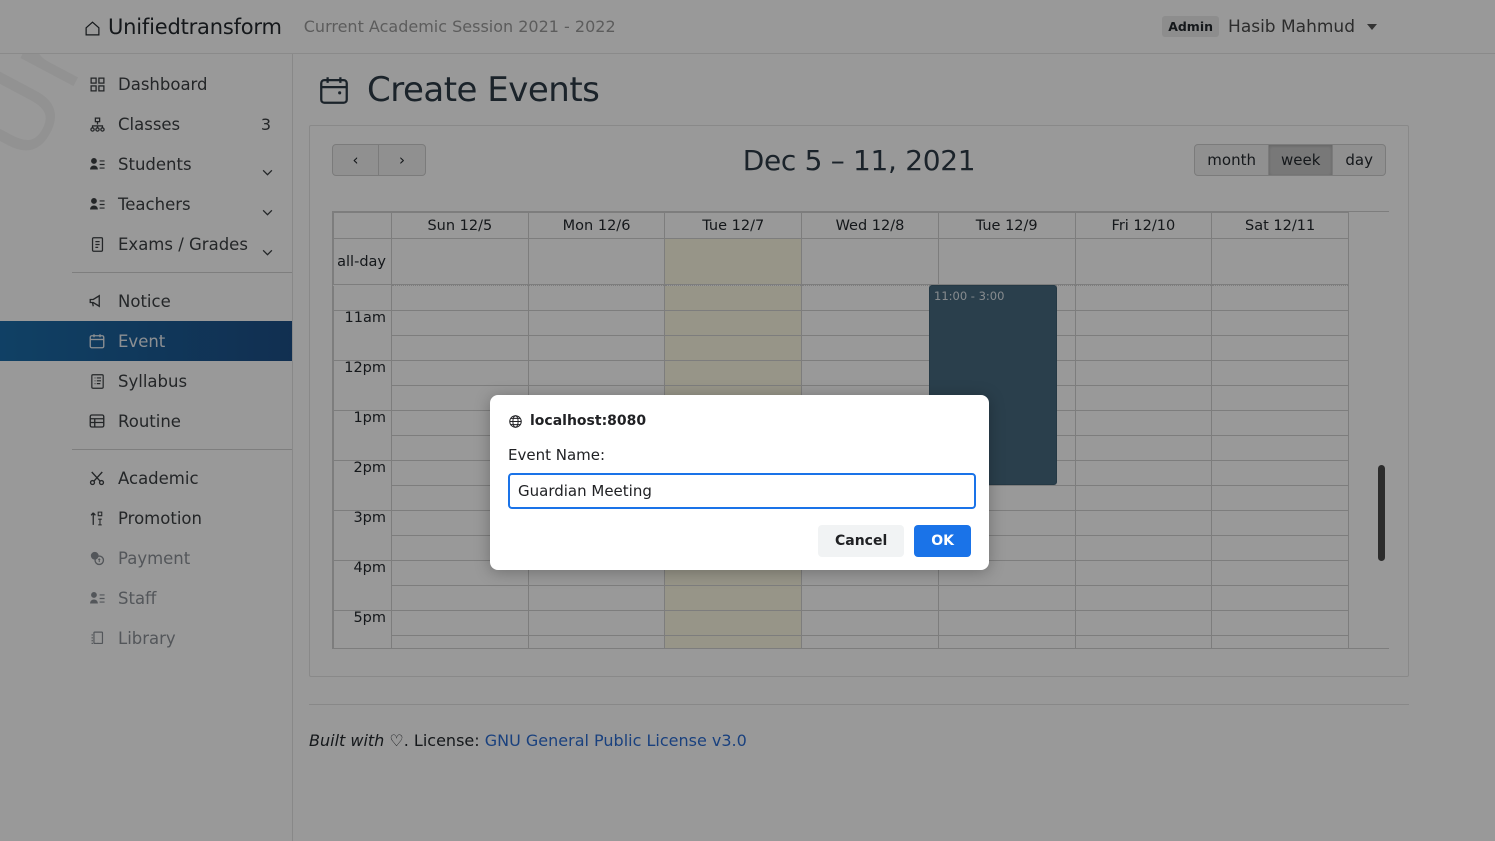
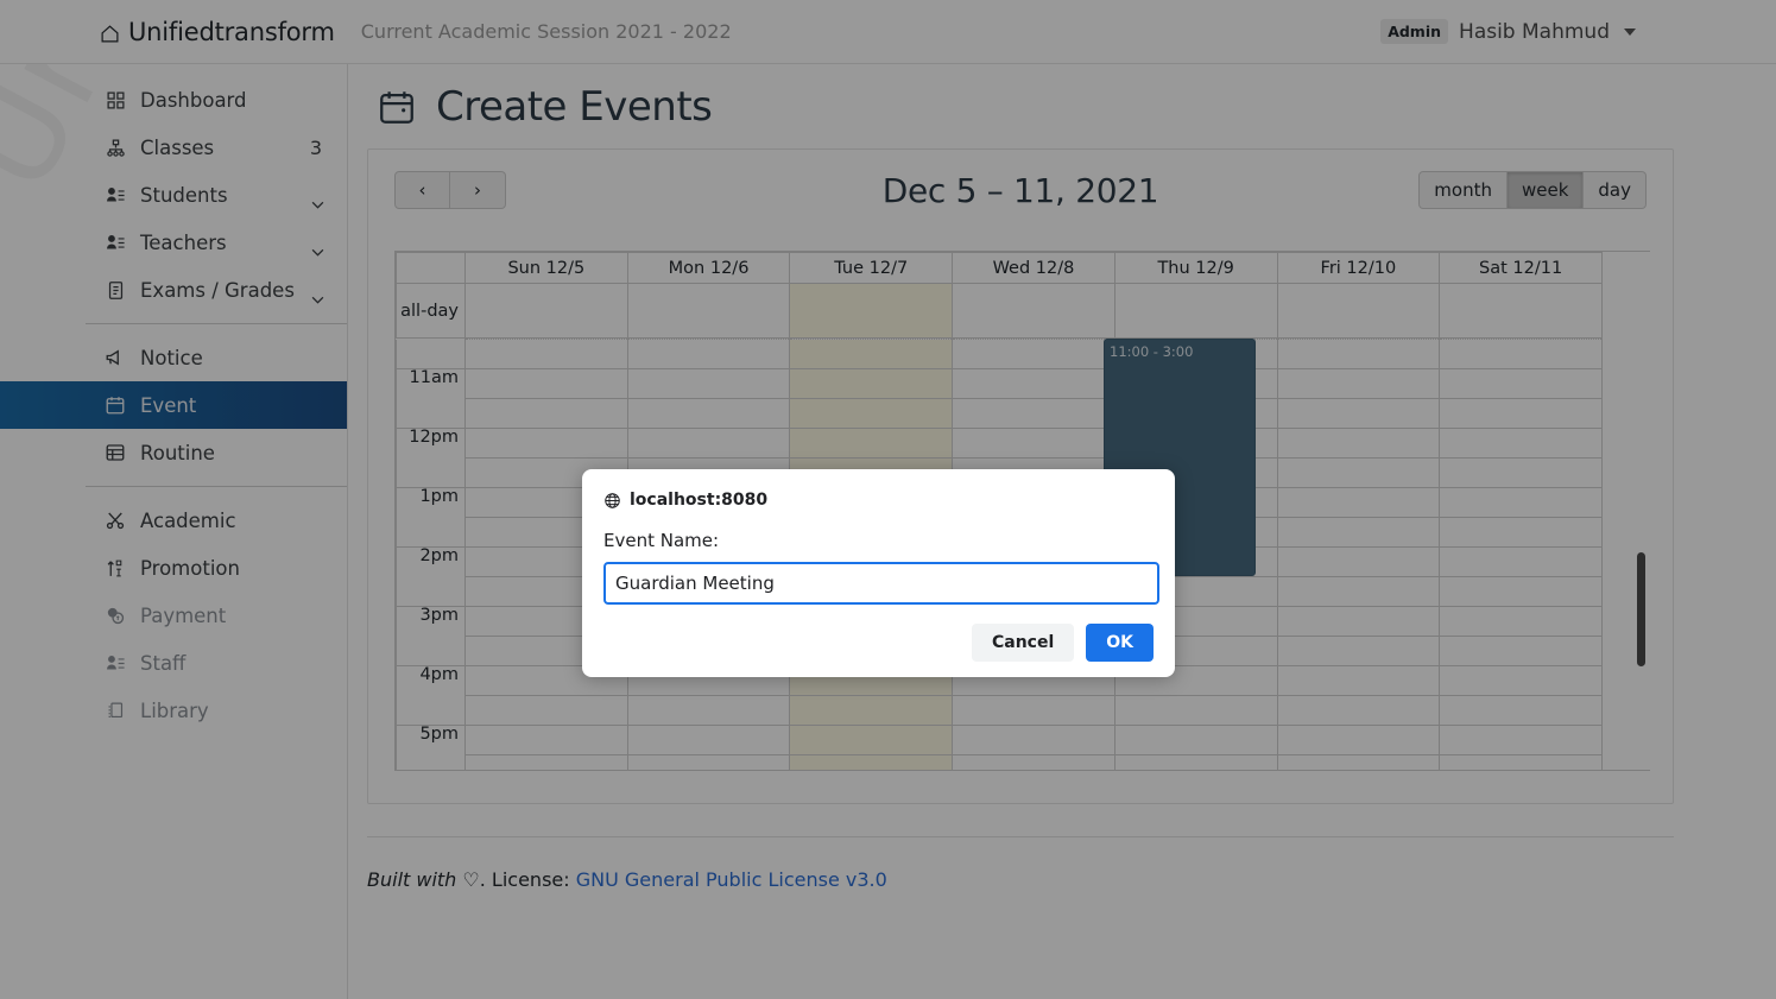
  Unifiedtransform
  Current Academic Session 2021 - 2022
  Admin
  Hasib Mahmud
  Dashboard
  Classes
  3
  Students
  Teachers
  Exams / Grades
  Notice
  Event
- Syllabus
  Routine
  Academic
  Promotion
  Payment
  Staff
  Library
  Create Events
  ‹
  ›
  Dec 5 – 11, 2021
  month
  week
  day
- 	Sun 12/5	Mon 12/6	Tue 12/7	Wed 12/8	Tue 12/9	Fri 12/10	Sat 12/11
+ 	Sun 12/5	Mon 12/6	Tue 12/7	Wed 12/8	Thu 12/9	Fri 12/10	Sat 12/11
  all-day
  11am
  12pm
  1pm
  2pm
  3pm
  4pm
  5pm
  11:00 - 3:00
  Built with ♡. License: GNU General Public License v3.0
  localhost:8080
  Event Name:
  Guardian Meeting
  Cancel
  OK
